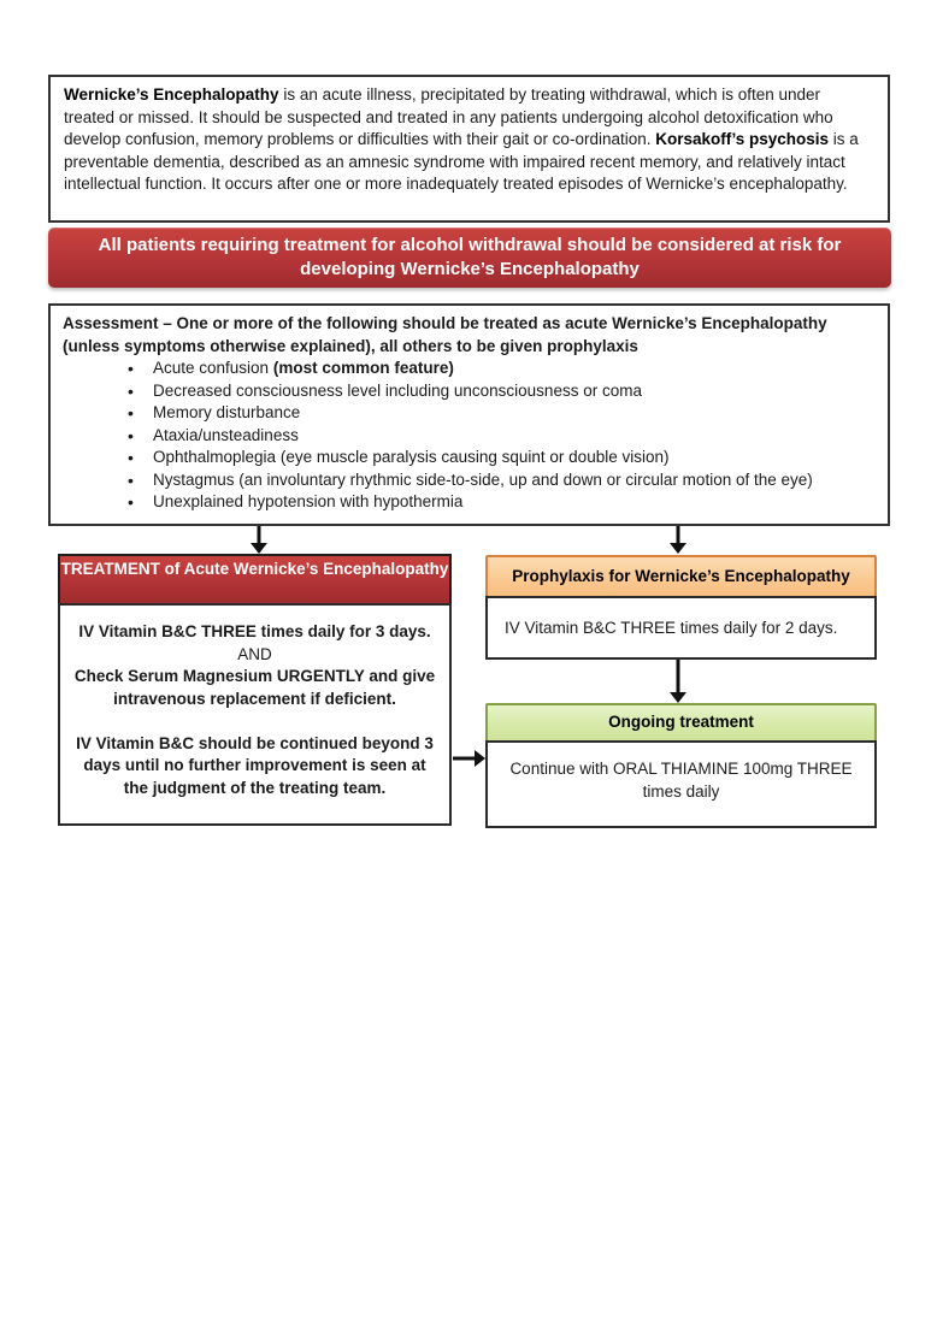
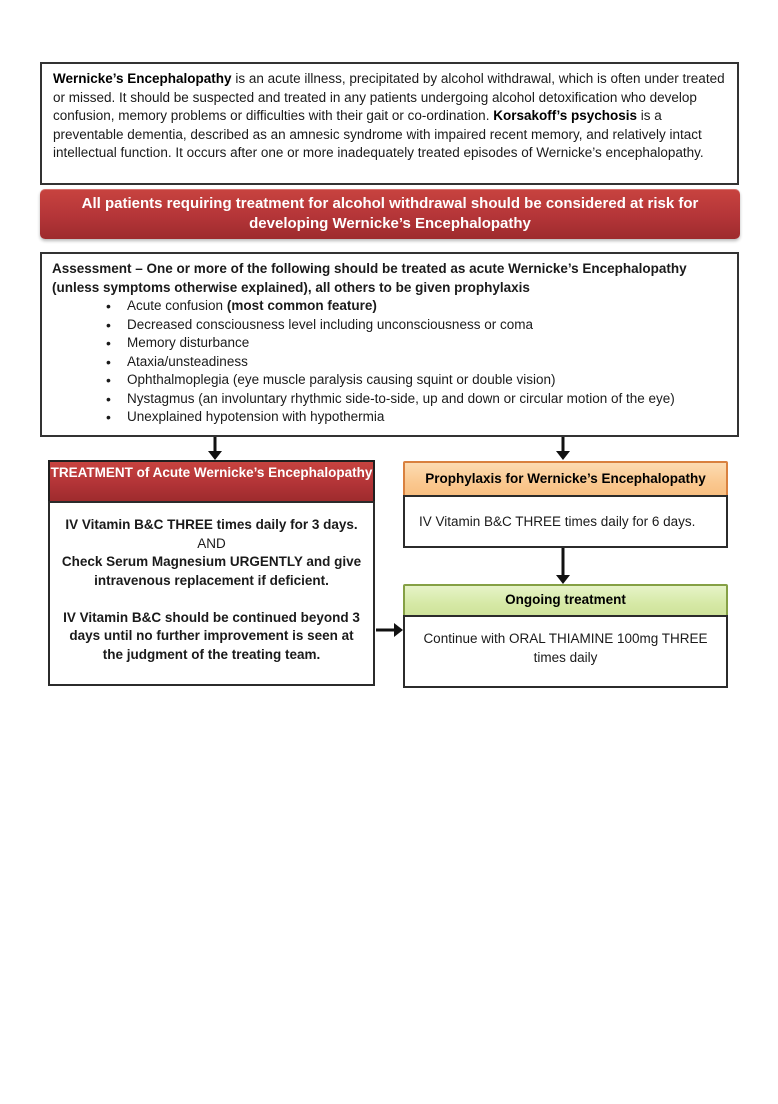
- Wernicke’s Encephalopathy is an acute illness, precipitated by treating withdrawal, which is often under treated or missed. It should be suspected and treated in any patients undergoing alcohol detoxification who develop confusion, memory problems or difficulties with their gait or co-ordination. Korsakoff’s psychosis is a preventable dementia, described as an amnesic syndrome with impaired recent memory, and relatively intact intellectual function. It occurs after one or more inadequately treated episodes of Wernicke’s encephalopathy.
+ Wernicke’s Encephalopathy is an acute illness, precipitated by alcohol withdrawal, which is often under treated or missed. It should be suspected and treated in any patients undergoing alcohol detoxification who develop confusion, memory problems or difficulties with their gait or co-ordination. Korsakoff’s psychosis is a preventable dementia, described as an amnesic syndrome with impaired recent memory, and relatively intact intellectual function. It occurs after one or more inadequately treated episodes of Wernicke’s encephalopathy.
  All patients requiring treatment for alcohol withdrawal should be considered at risk for developing Wernicke’s Encephalopathy
  Assessment – One or more of the following should be treated as acute Wernicke’s Encephalopathy (unless symptoms otherwise explained), all others to be given prophylaxis
  Acute confusion (most common feature)
  Decreased consciousness level including unconsciousness or coma
  Memory disturbance
  Ataxia/unsteadiness
  Ophthalmoplegia (eye muscle paralysis causing squint or double vision)
  Nystagmus (an involuntary rhythmic side-to-side, up and down or circular motion of the eye)
  Unexplained hypotension with hypothermia
  TREATMENT of Acute Wernicke’s Encephalopathy
  IV Vitamin B&C THREE times daily for 3 days.
  AND
  Check Serum Magnesium URGENTLY and give intravenous replacement if deficient.
  IV Vitamin B&C should be continued beyond 3 days until no further improvement is seen at the judgment of the treating team.
  Prophylaxis for Wernicke’s Encephalopathy
- IV Vitamin B&C THREE times daily for 2 days.
+ IV Vitamin B&C THREE times daily for 6 days.
  Ongoing treatment
  Continue with ORAL THIAMINE 100mg THREE times daily
